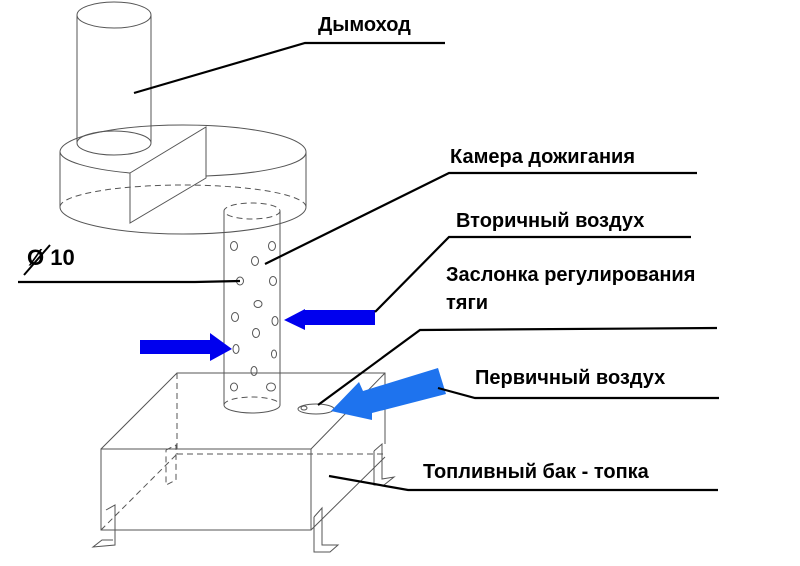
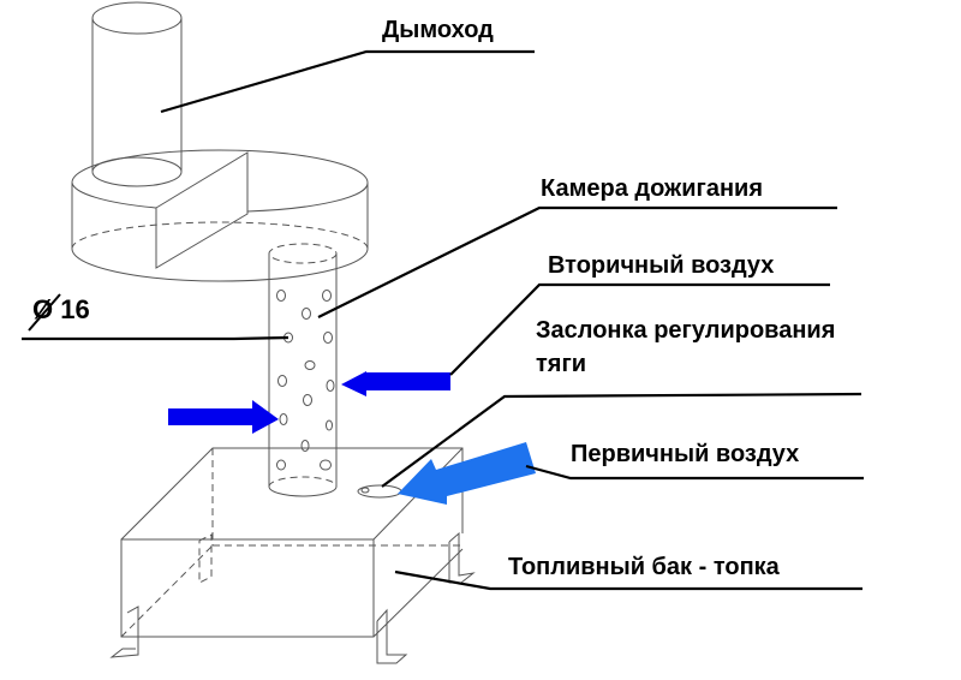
  Дымоход
  Камера дожигания
  Вторичный воздух
  Заслонка регулирования
  тяги
  Первичный воздух
  Топливный бак - топка
- Ø 10
+ Ø 16
